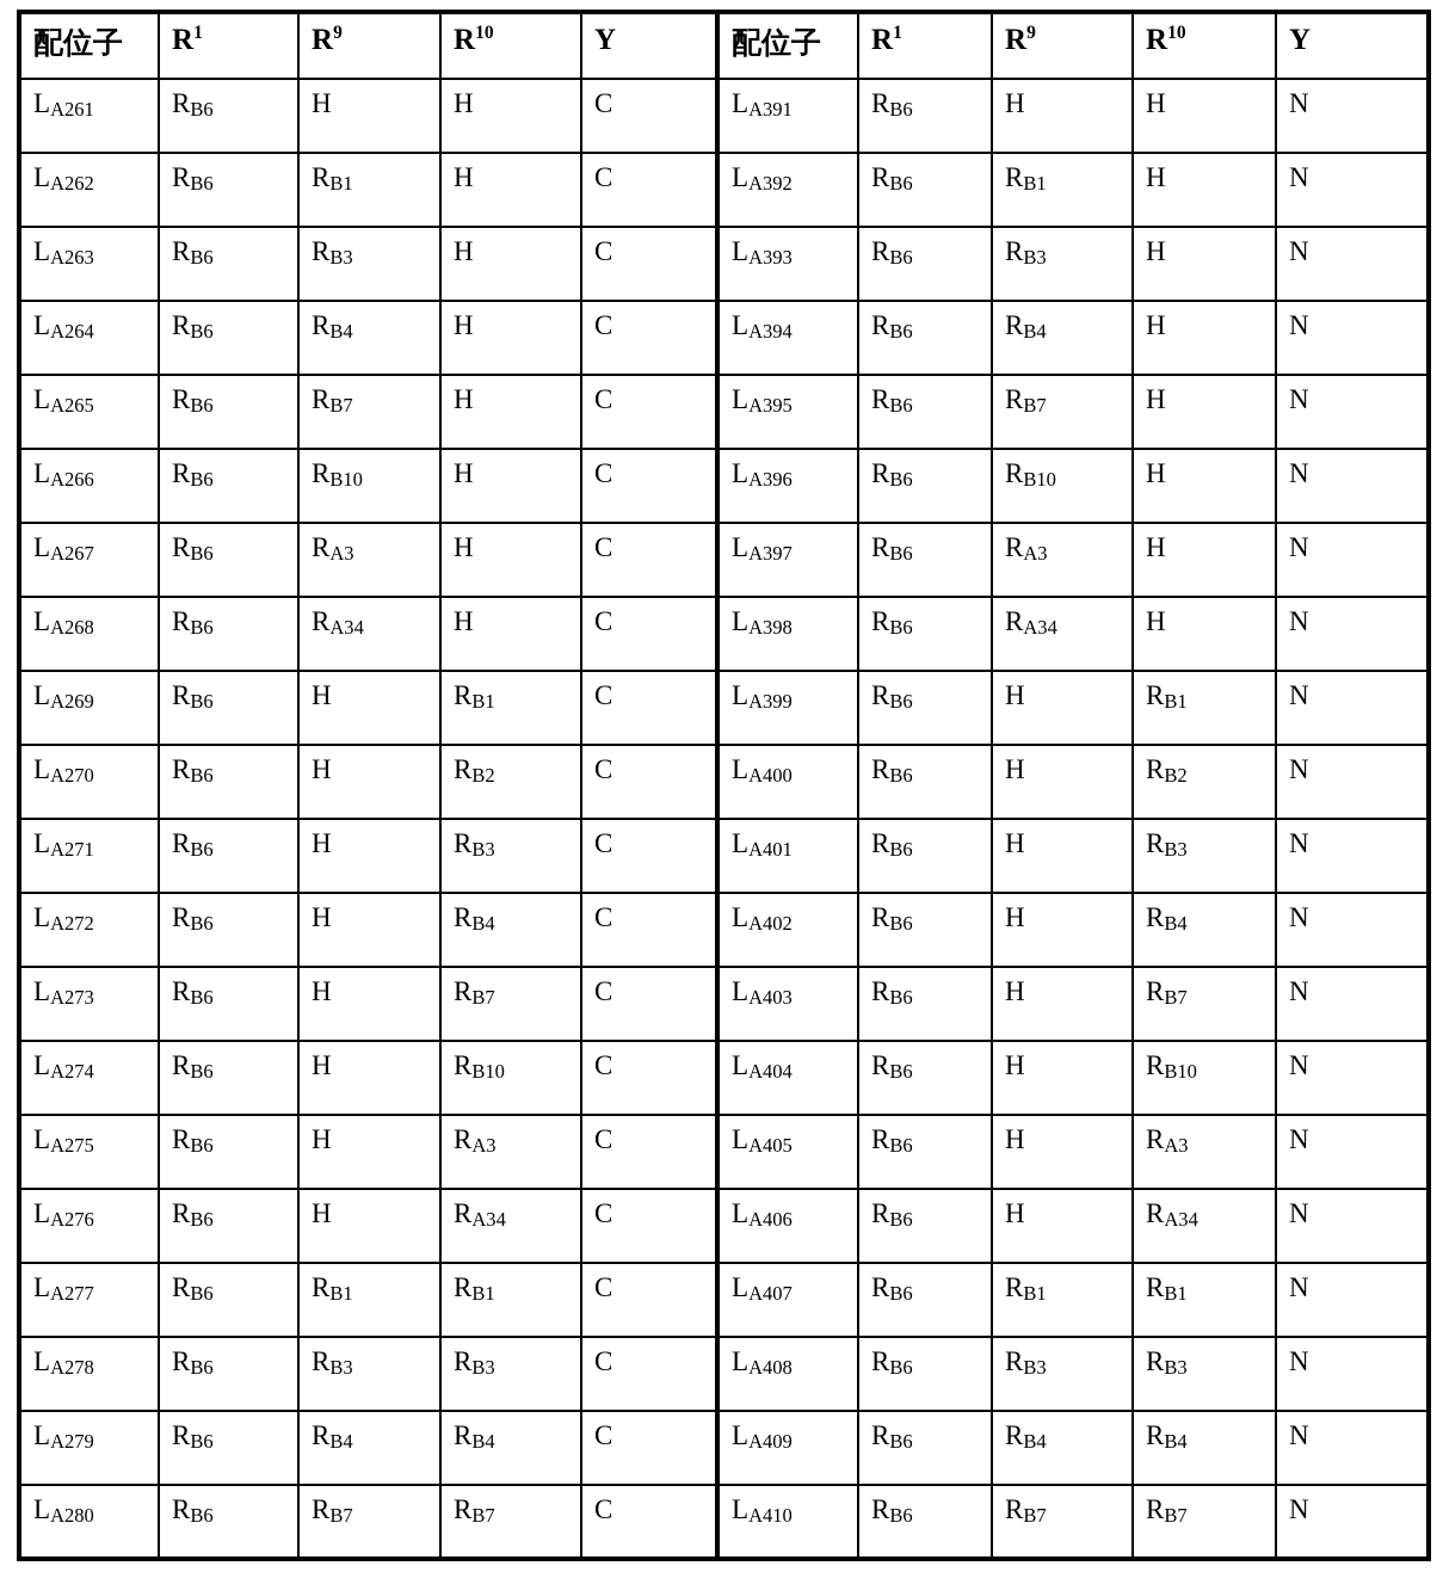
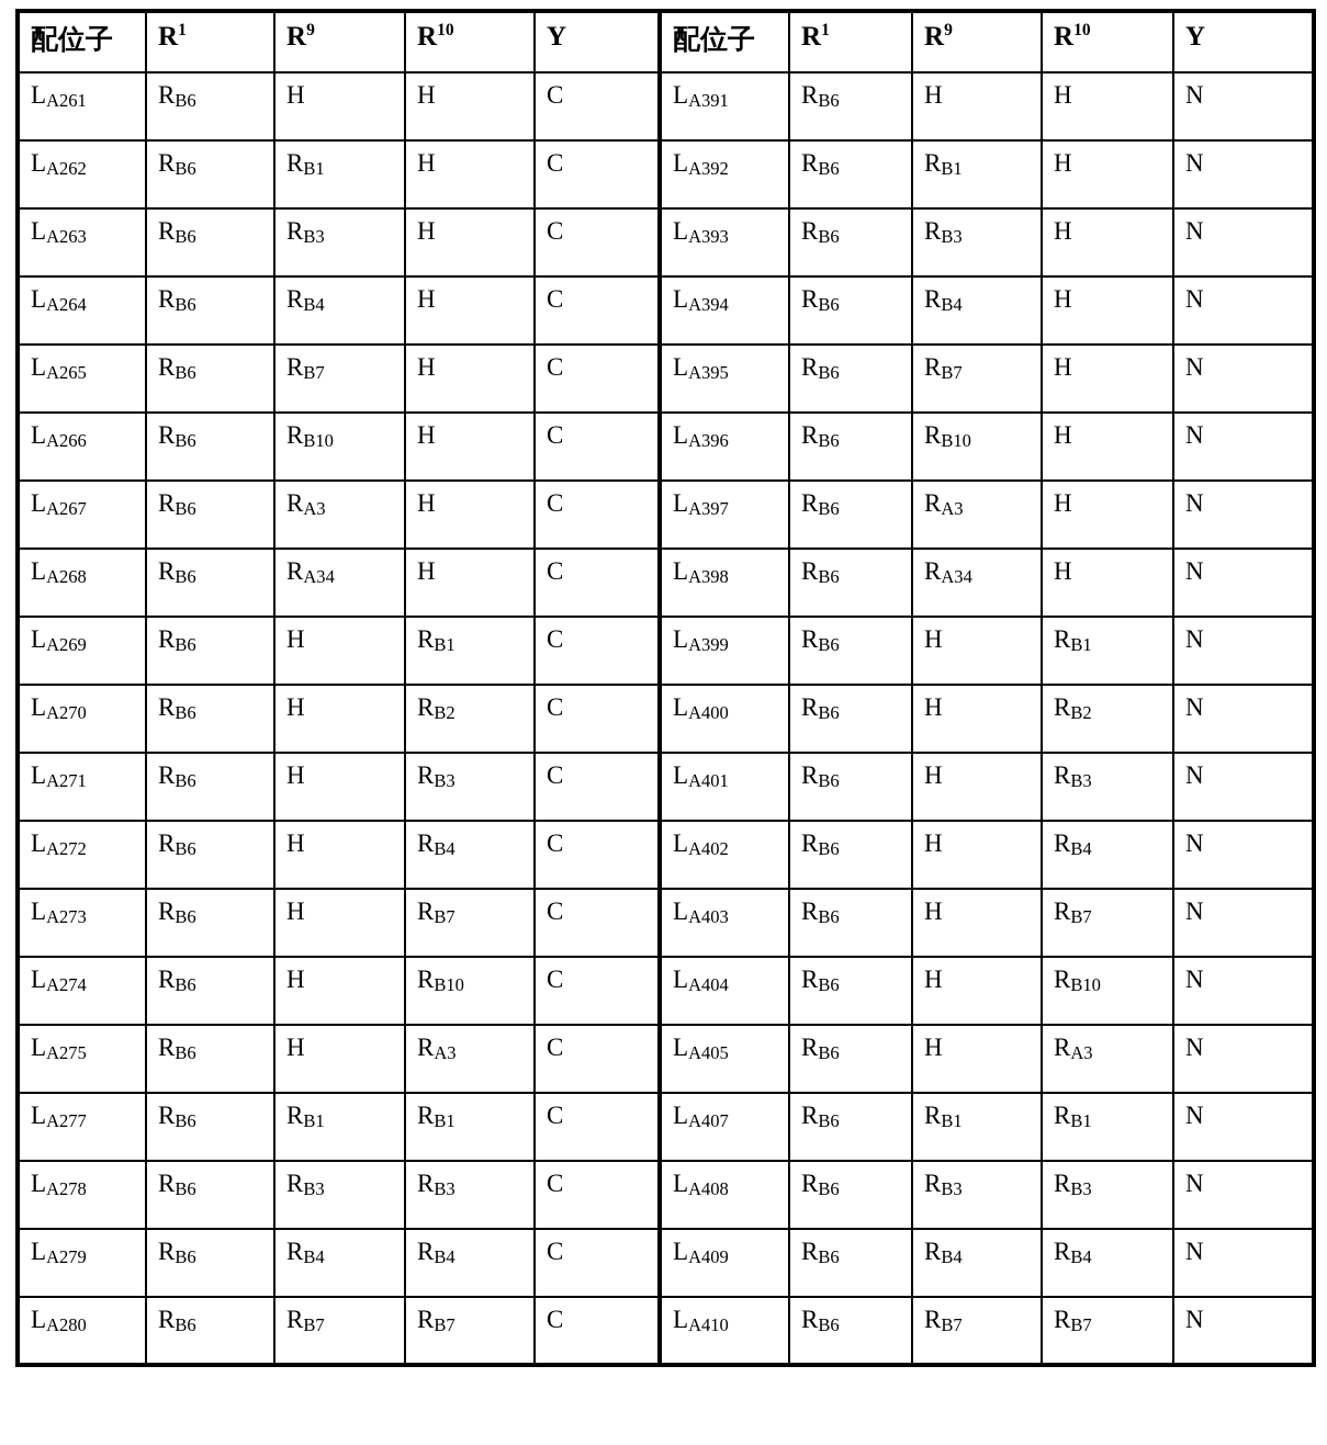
  配位子	R1	R9	R10	Y	配位子	R1	R9	R10	Y
  LA261	RB6	H	H	C	LA391	RB6	H	H	N
  LA262	RB6	RB1	H	C	LA392	RB6	RB1	H	N
  LA263	RB6	RB3	H	C	LA393	RB6	RB3	H	N
  LA264	RB6	RB4	H	C	LA394	RB6	RB4	H	N
  LA265	RB6	RB7	H	C	LA395	RB6	RB7	H	N
  LA266	RB6	RB10	H	C	LA396	RB6	RB10	H	N
  LA267	RB6	RA3	H	C	LA397	RB6	RA3	H	N
  LA268	RB6	RA34	H	C	LA398	RB6	RA34	H	N
  LA269	RB6	H	RB1	C	LA399	RB6	H	RB1	N
  LA270	RB6	H	RB2	C	LA400	RB6	H	RB2	N
  LA271	RB6	H	RB3	C	LA401	RB6	H	RB3	N
  LA272	RB6	H	RB4	C	LA402	RB6	H	RB4	N
  LA273	RB6	H	RB7	C	LA403	RB6	H	RB7	N
  LA274	RB6	H	RB10	C	LA404	RB6	H	RB10	N
  LA275	RB6	H	RA3	C	LA405	RB6	H	RA3	N
- LA276	RB6	H	RA34	C	LA406	RB6	H	RA34	N
  LA277	RB6	RB1	RB1	C	LA407	RB6	RB1	RB1	N
  LA278	RB6	RB3	RB3	C	LA408	RB6	RB3	RB3	N
  LA279	RB6	RB4	RB4	C	LA409	RB6	RB4	RB4	N
  LA280	RB6	RB7	RB7	C	LA410	RB6	RB7	RB7	N
